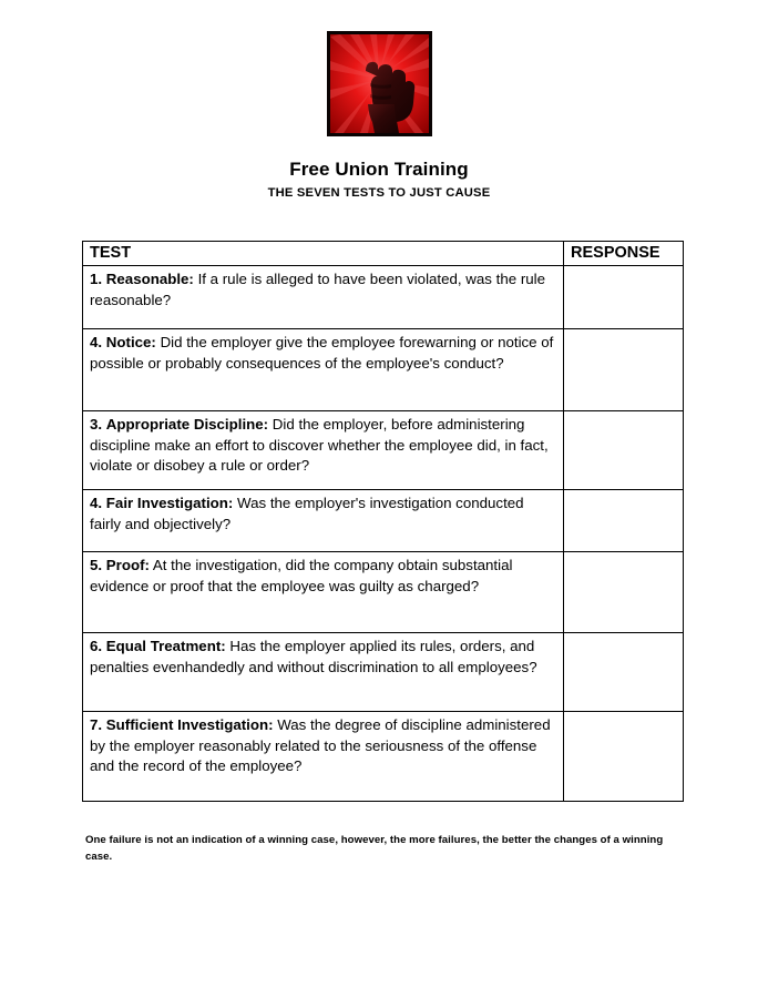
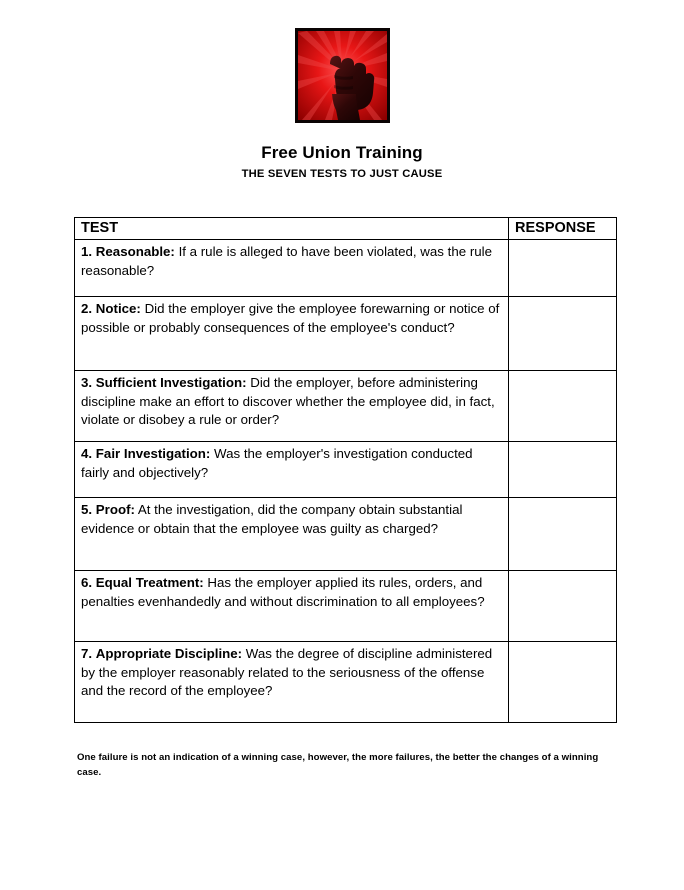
  Free Union Training
  THE SEVEN TESTS TO JUST CAUSE
  TEST	RESPONSE
  1. Reasonable: If a rule is alleged to have been violated, was the rule reasonable?
- 4. Notice: Did the employer give the employee forewarning or notice of possible or probably consequences of the employee's conduct?
+ 2. Notice: Did the employer give the employee forewarning or notice of possible or probably consequences of the employee's conduct?
- 3. Appropriate Discipline: Did the employer, before administering discipline make an effort to discover whether the employee did, in fact, violate or disobey a rule or order?
+ 3. Sufficient Investigation: Did the employer, before administering discipline make an effort to discover whether the employee did, in fact, violate or disobey a rule or order?
  4. Fair Investigation: Was the employer's investigation conducted fairly and objectively?
- 5. Proof: At the investigation, did the company obtain substantial evidence or proof that the employee was guilty as charged?
+ 5. Proof: At the investigation, did the company obtain substantial evidence or obtain that the employee was guilty as charged?
  6. Equal Treatment: Has the employer applied its rules, orders, and penalties evenhandedly and without discrimination to all employees?
- 7. Sufficient Investigation: Was the degree of discipline administered by the employer reasonably related to the seriousness of the offense and the record of the employee?
+ 7. Appropriate Discipline: Was the degree of discipline administered by the employer reasonably related to the seriousness of the offense and the record of the employee?
  One failure is not an indication of a winning case, however, the more failures, the better the changes of a winning case.
